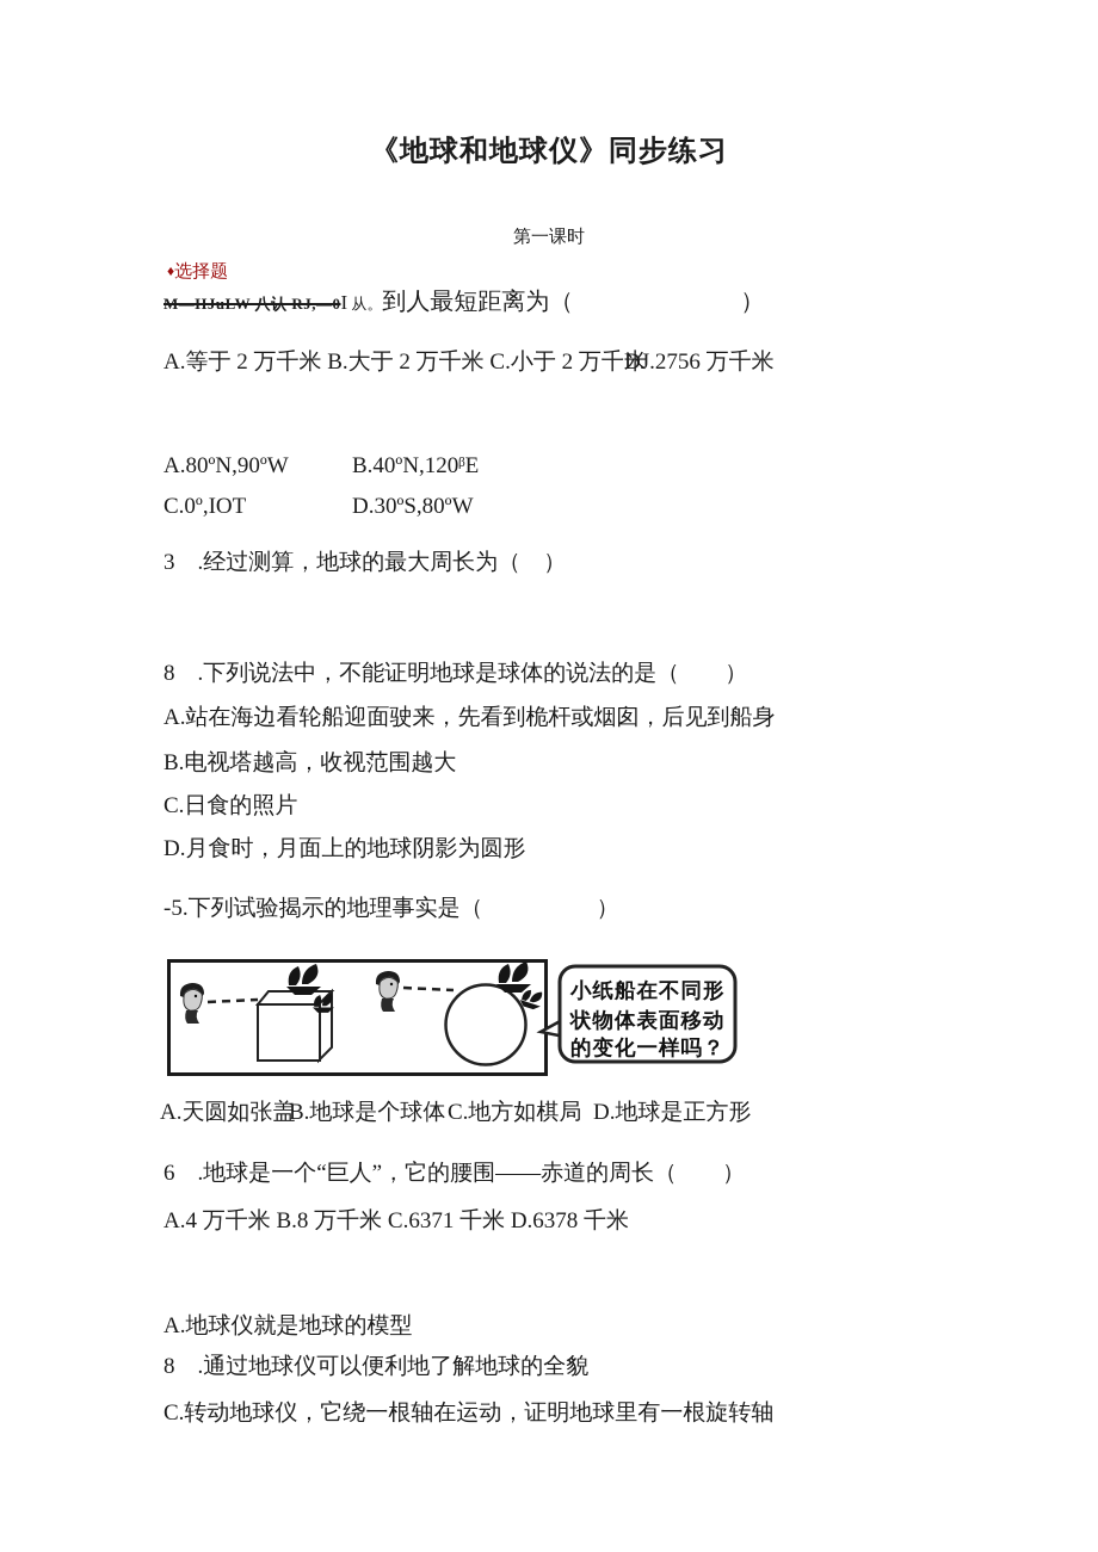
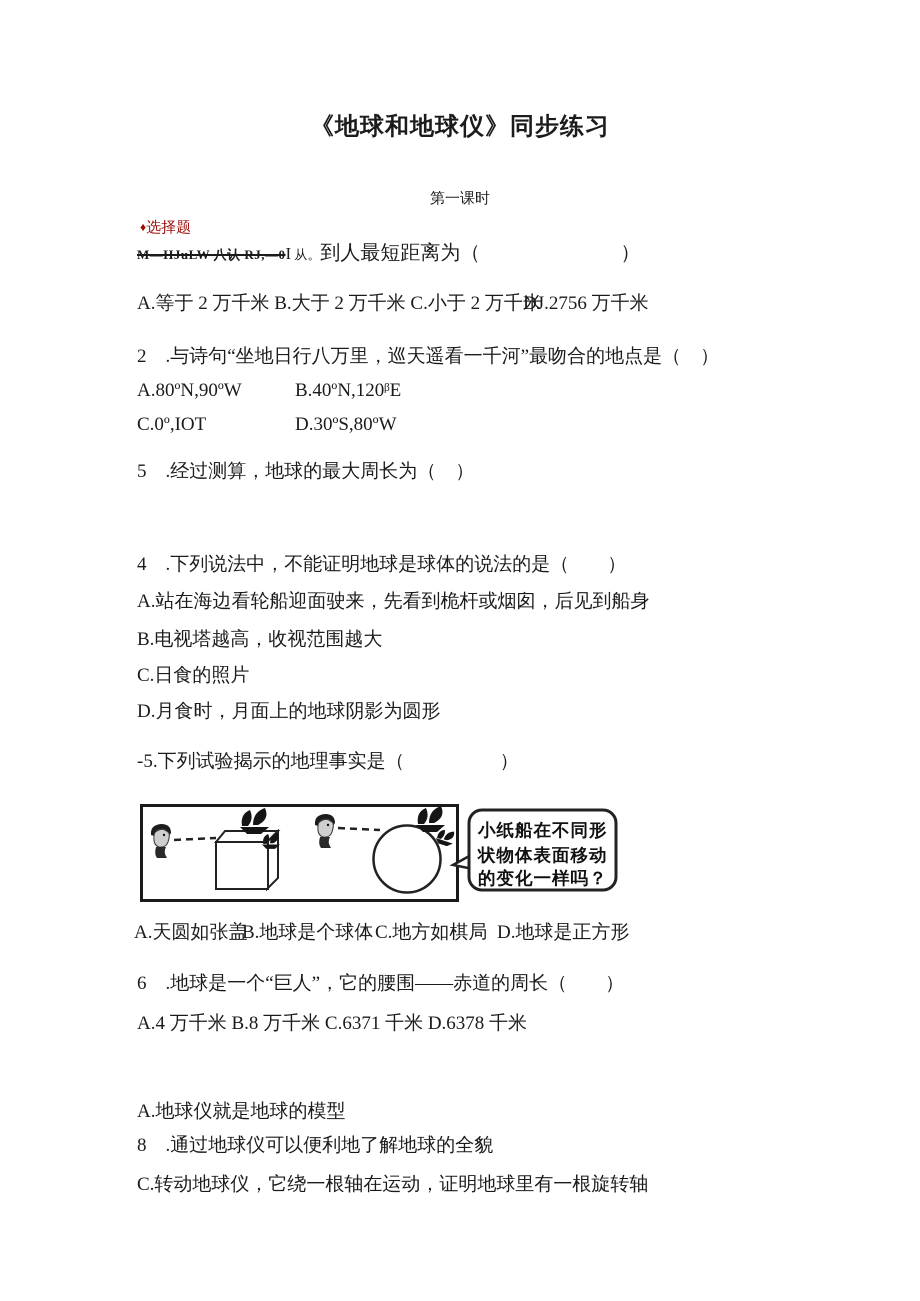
  《地球和地球仪》同步练习
  第一课时
  ♦选择题
  M—HJuLW 八认 RJ,—0I 从。到人最短距离为（ ）
  A.等于 2 万千米 B.大于 2 万千米 C.小于 2 万千米
  DJ.2756 万千米
+ 2 .与诗句“坐地日行八万里，巡天遥看一千河”最吻合的地点是（ ）
  A.80ºN,90ºW
  B.40ºN,120ᵝE
  C.0º,IOT
  D.30ºS,80ºW
- 3 .经过测算，地球的最大周长为（ ）
+ 5 .经过测算，地球的最大周长为（ ）
- 8 .下列说法中，不能证明地球是球体的说法的是（ ）
+ 4 .下列说法中，不能证明地球是球体的说法的是（ ）
  A.站在海边看轮船迎面驶来，先看到桅杆或烟囱，后见到船身
  B.电视塔越高，收视范围越大
  C.日食的照片
  D.月食时，月面上的地球阴影为圆形
  -5.下列试验揭示的地理事实是（ ）
  小纸船在不同形
  状物体表面移动
  的变化一样吗？
  A.天圆如张盖
  B.地球是个球体
  C.地方如棋局
  D.地球是正方形
  6 .地球是一个“巨人”，它的腰围——赤道的周长（ ）
  A.4 万千米 B.8 万千米 C.6371 千米 D.6378 千米
  A.地球仪就是地球的模型
  8 .通过地球仪可以便利地了解地球的全貌
  C.转动地球仪，它绕一根轴在运动，证明地球里有一根旋转轴
